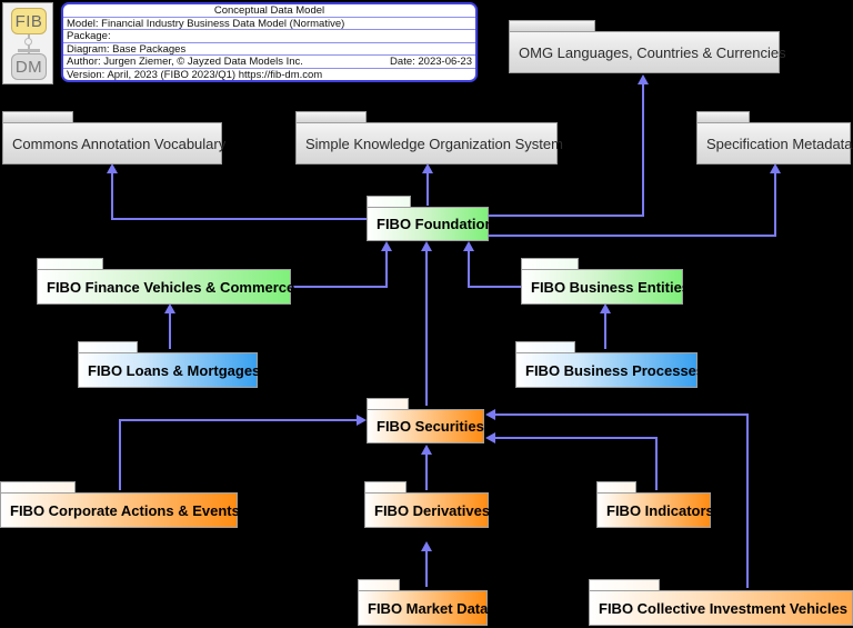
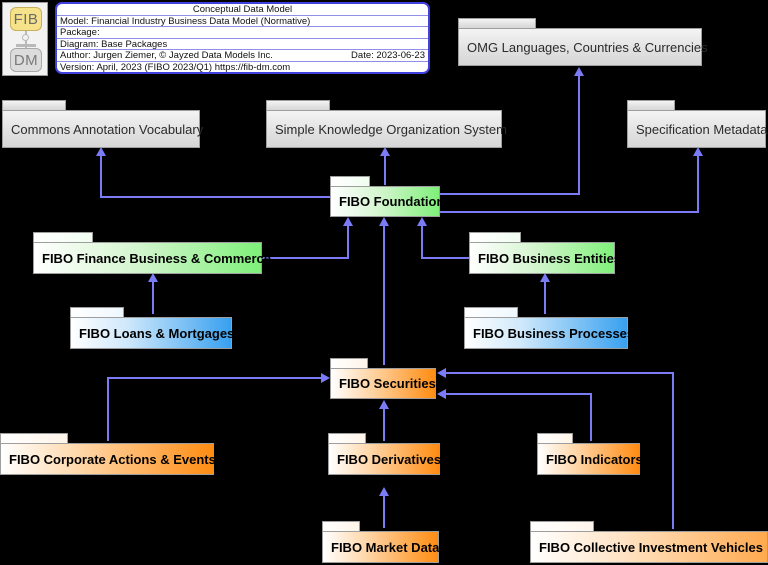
  FIB
  DM
  Conceptual Data Model
  Model: Financial Industry Business Data Model (Normative)
  Package:
  Diagram: Base Packages
  Author: Jurgen Ziemer, © Jayzed Data Models Inc.
  Date: 2023-06-23
  Version: April, 2023 (FIBO 2023/Q1) https://fib-dm.com
  OMG Languages, Countries & Currencies
  Commons Annotation Vocabulary
  Simple Knowledge Organization System
  Specification Metadata
  FIBO Foundation
- FIBO Finance Vehicles & Commerce
+ FIBO Finance Business & Commerce
  FIBO Business Entities
  FIBO Loans & Mortgages
  FIBO Business Processes
  FIBO Securities
  FIBO Corporate Actions & Events
  FIBO Derivatives
  FIBO Indicators
  FIBO Market Data
  FIBO Collective Investment Vehicles
